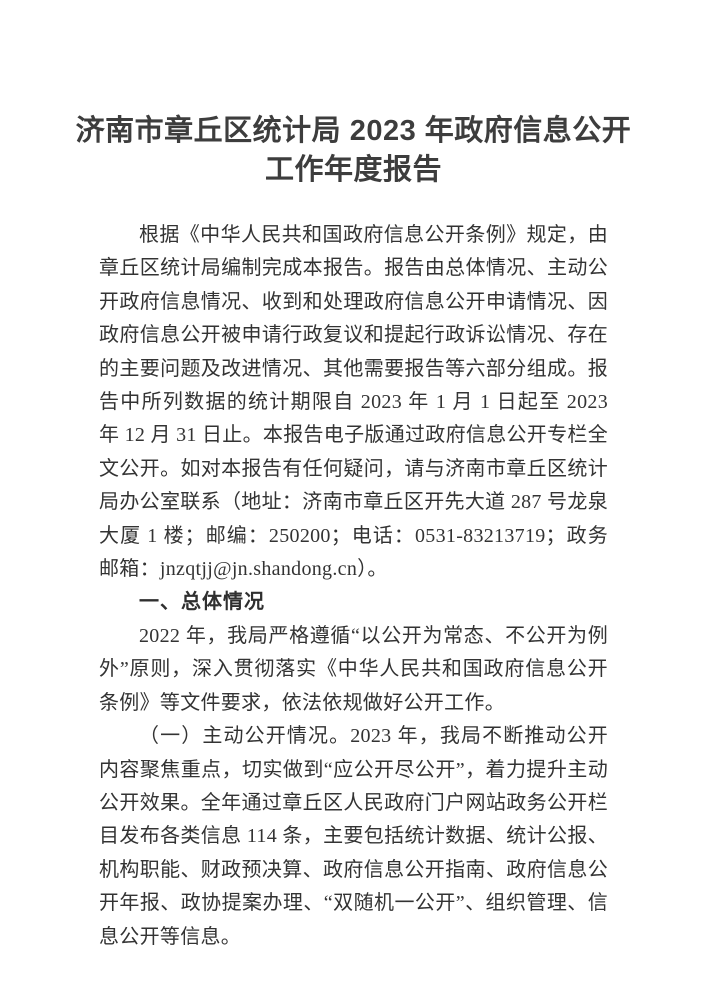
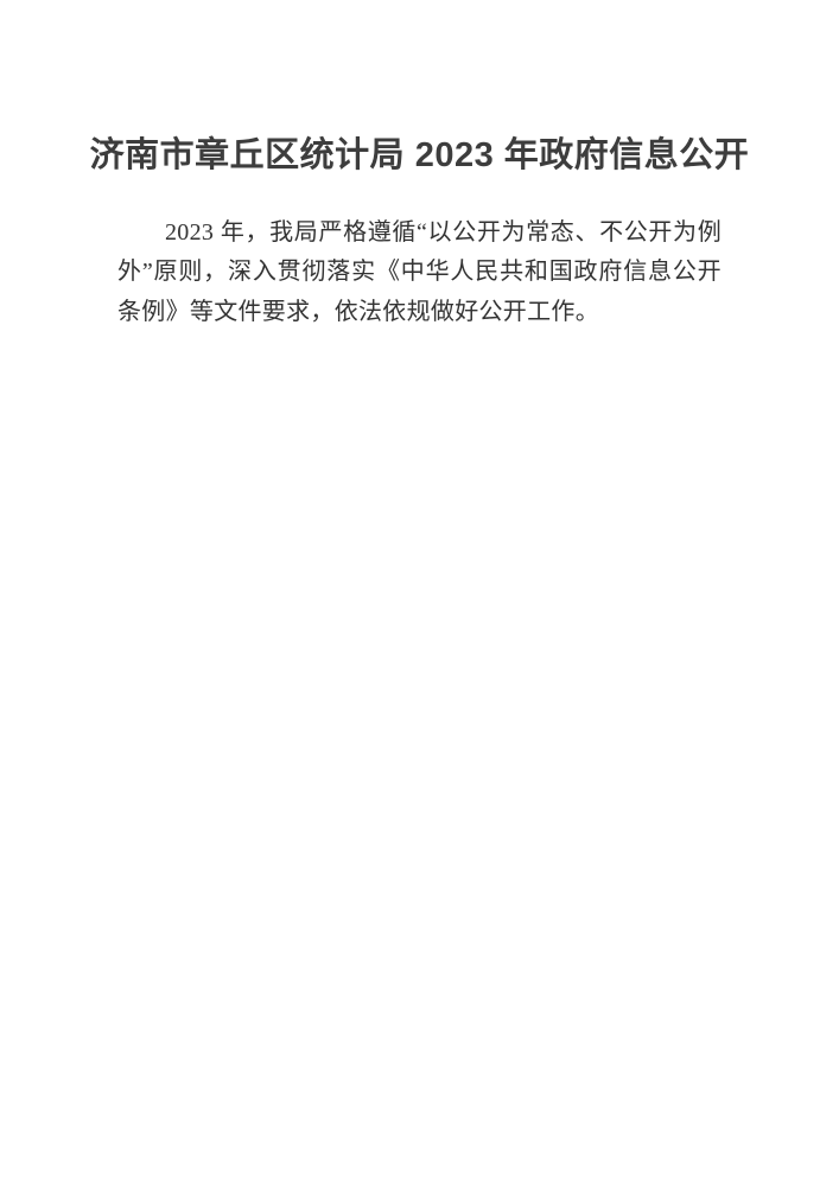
  济南市章丘区统计局 2023 年政府信息公开
- 工作年度报告
- 根据《中华人民共和国政府信息公开条例》规定，由章丘区统计局编制完成本报告。报告由总体情况、主动公开政府信息情况、收到和处理政府信息公开申请情况、因政府信息公开被申请行政复议和提起行政诉讼情况、存在的主要问题及改进情况、其他需要报告等六部分组成。报告中所列数据的统计期限自 2023 年 1 月 1 日起至 2023 年 12 月 31 日止。本报告电子版通过政府信息公开专栏全文公开。如对本报告有任何疑问，请与济南市章丘区统计局办公室联系（地址：济南市章丘区开先大道 287 号龙泉大厦 1 楼；邮编：250200；电话：0531-83213719；政务邮箱：jnzqtjj@jn.shandong.cn）。
- 一、总体情况
- 2022 年，我局严格遵循“以公开为常态、不公开为例外”原则，深入贯彻落实《中华人民共和国政府信息公开条例》等文件要求，依法依规做好公开工作。
+ 2023 年，我局严格遵循“以公开为常态、不公开为例外”原则，深入贯彻落实《中华人民共和国政府信息公开条例》等文件要求，依法依规做好公开工作。
- （一）主动公开情况。2023 年，我局不断推动公开内容聚焦重点，切实做到“应公开尽公开”，着力提升主动公开效果。全年通过章丘区人民政府门户网站政务公开栏目发布各类信息 114 条，主要包括统计数据、统计公报、机构职能、财政预决算、政府信息公开指南、政府信息公开年报、政协提案办理、“双随机一公开”、组织管理、信息公开等信息。
